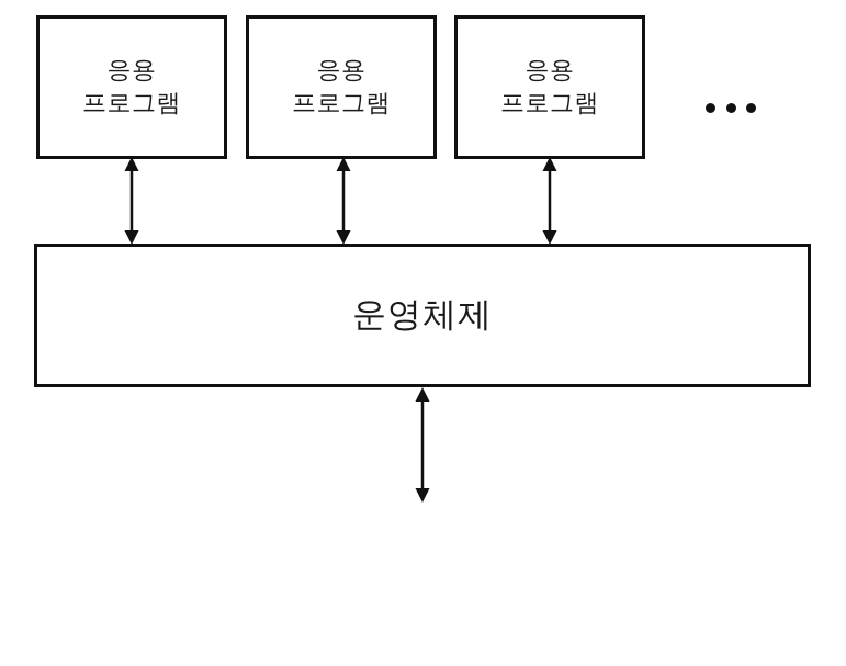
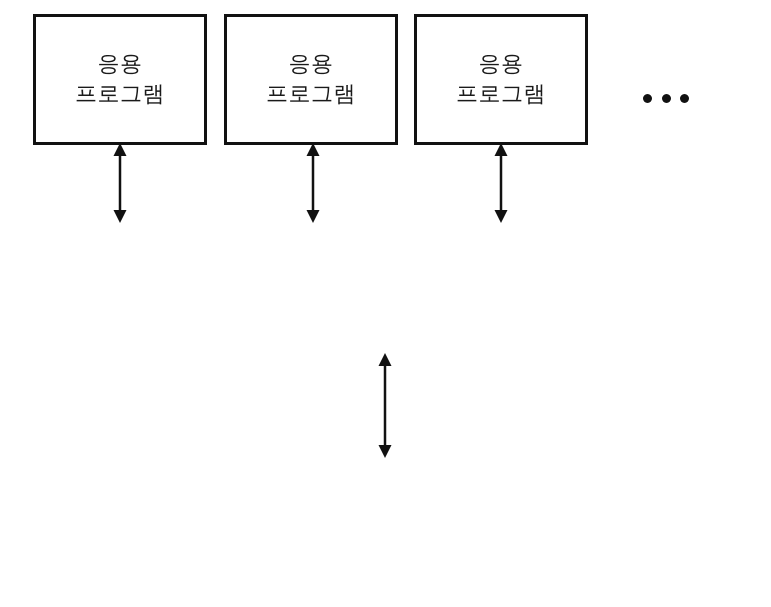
  응용
  프로그램
  응용
  프로그램
  응용
  프로그램
- 운영체제
